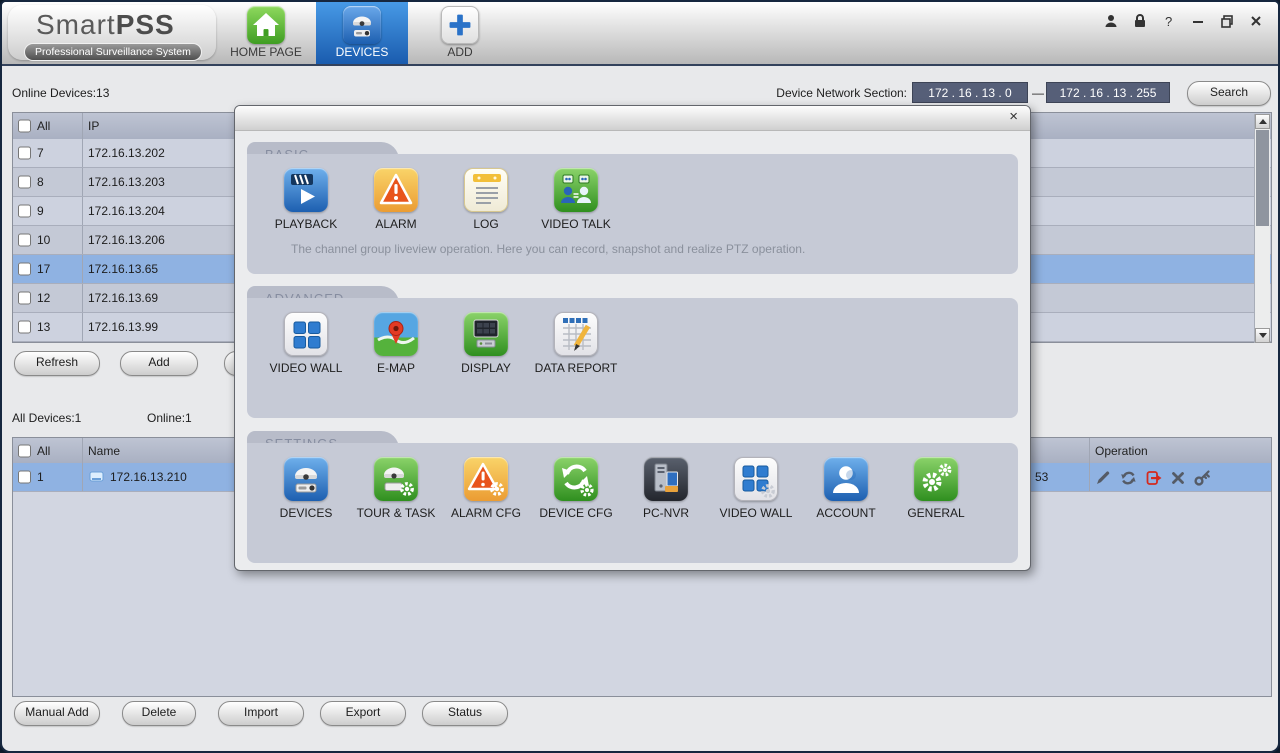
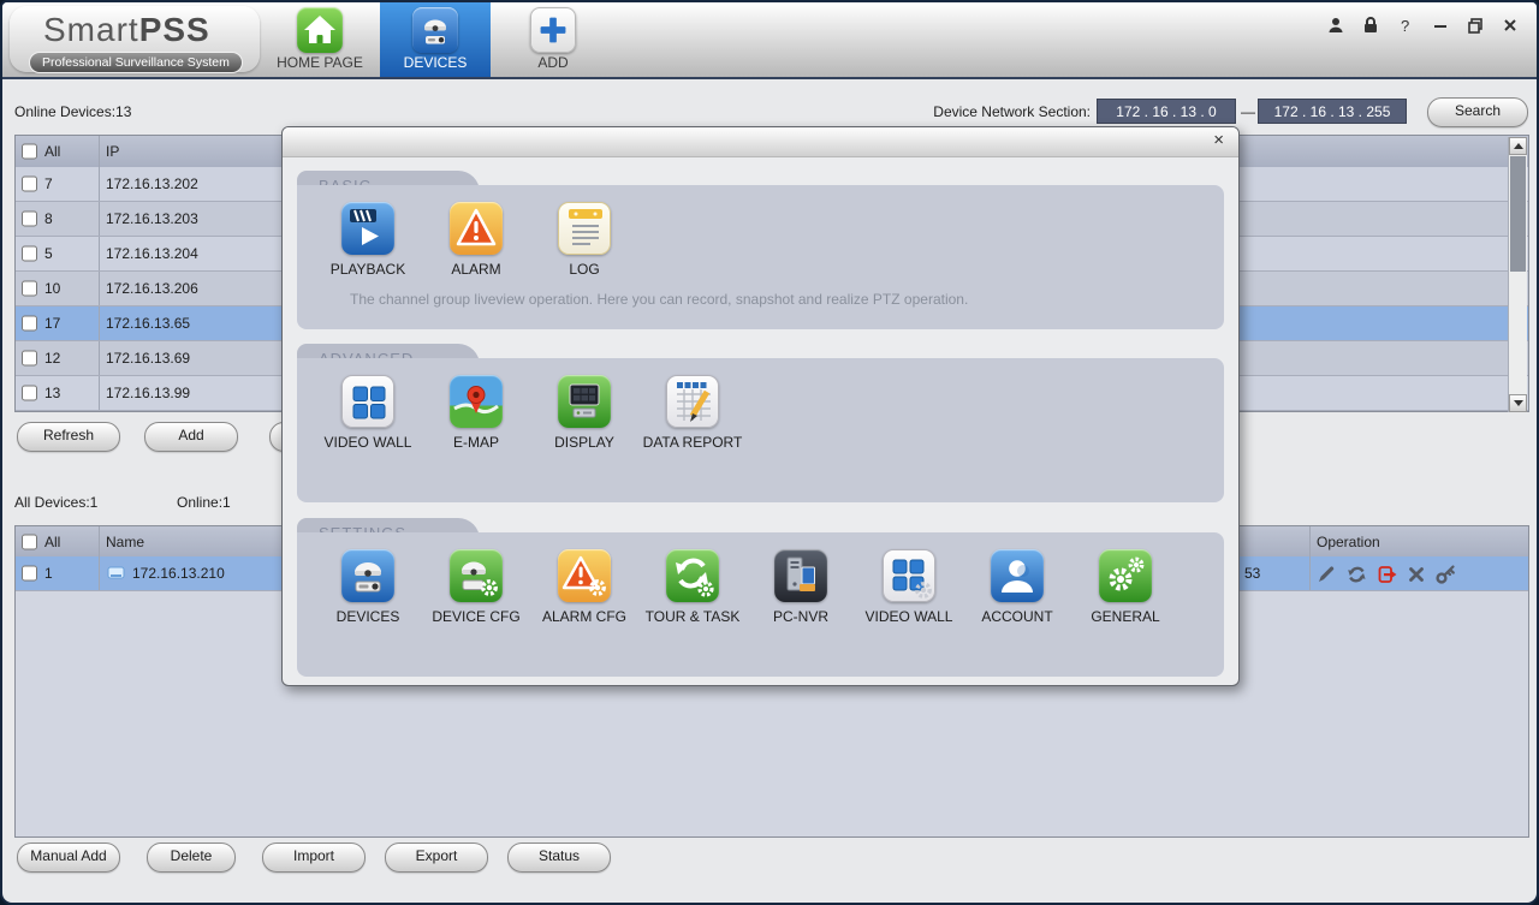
  SmartPSS
  Professional Surveillance System
  HOME PAGE
  DEVICES
  ADD
  ?
  Online Devices:13
  Device Network Section:
  172 . 16 . 13 . 0
  —
  172 . 16 . 13 . 255
  Search
  All
  IP
  7
  172.16.13.202
  8
  172.16.13.203
- 9
+ 5
  172.16.13.204
  10
  172.16.13.206
  17
  172.16.13.65
  12
  172.16.13.69
  13
  172.16.13.99
  Refresh
  Add
  All Devices:1
  Online:1
  All
  Name
  Operation
  1
  172.16.13.210
  53
  Manual Add
  Delete
  Import
  Export
  Status
  ×
  PLAYBACK
  ALARM
  LOG
- VIDEO TALK
  The channel group liveview operation. Here you can record, snapshot and realize PTZ operation.
  VIDEO WALL
  E-MAP
  DISPLAY
  DATA REPORT
  DEVICES
- TOUR & TASK
+ DEVICE CFG
  ALARM CFG
- DEVICE CFG
+ TOUR & TASK
  PC-NVR
  VIDEO WALL
  ACCOUNT
  GENERAL
